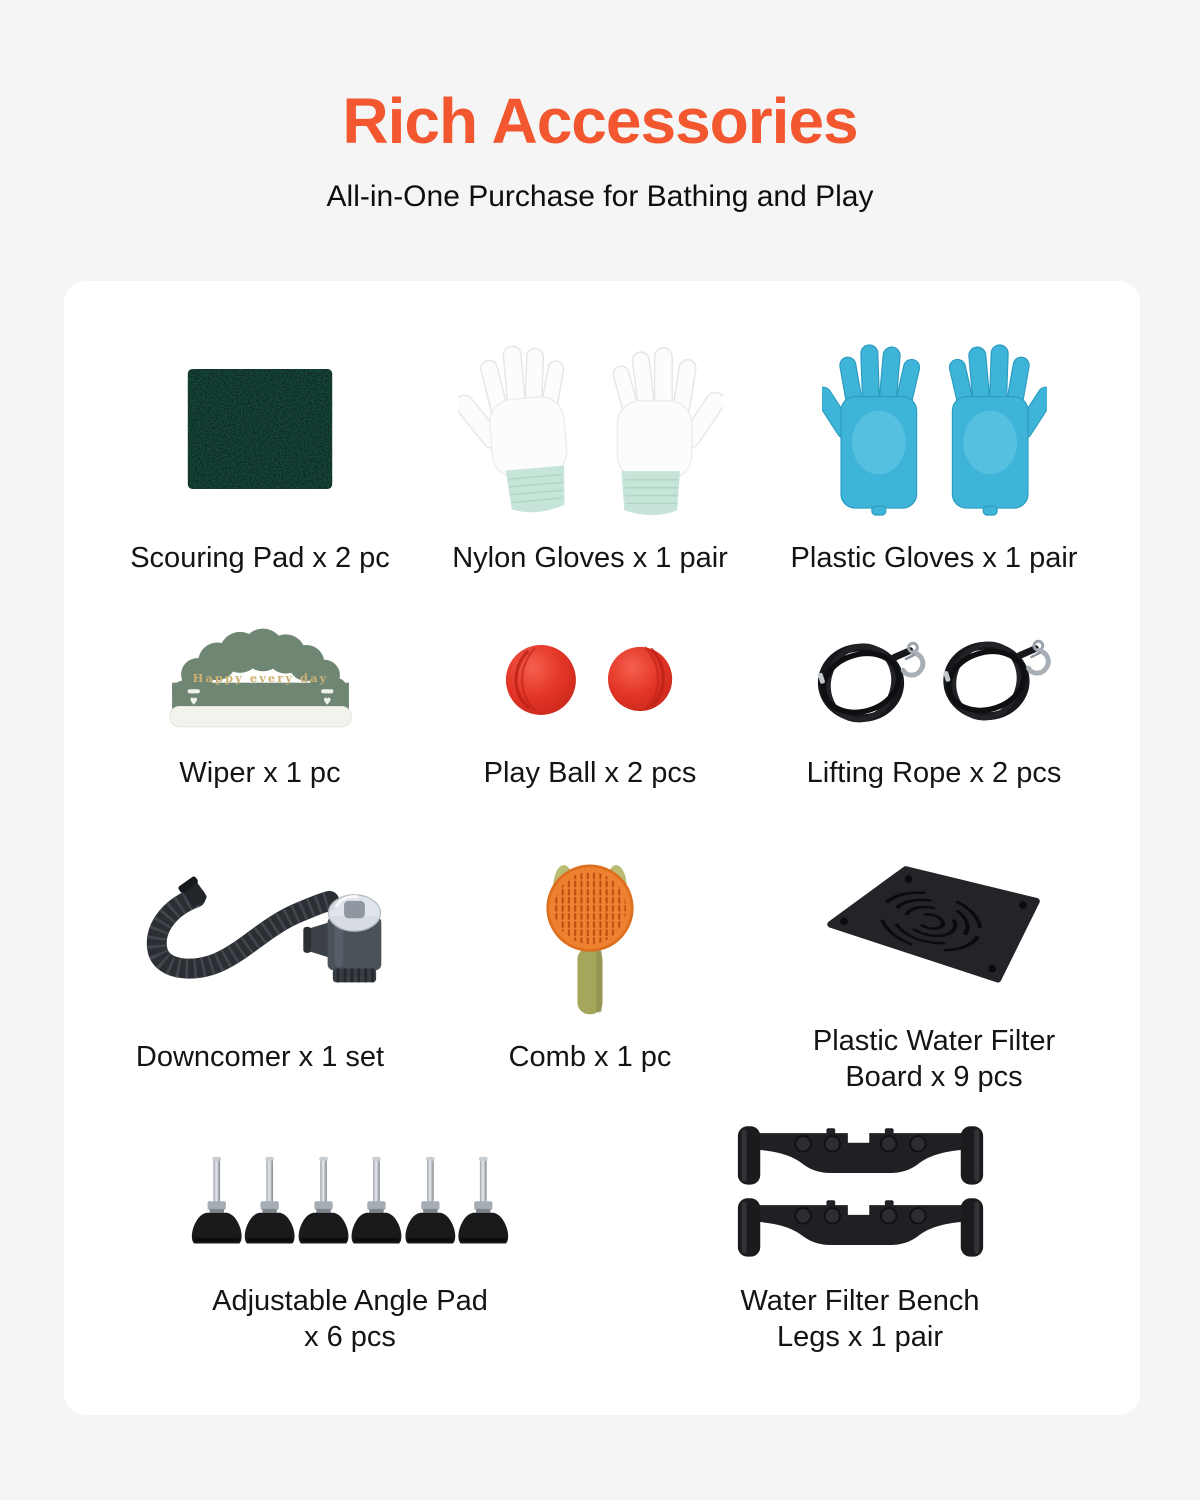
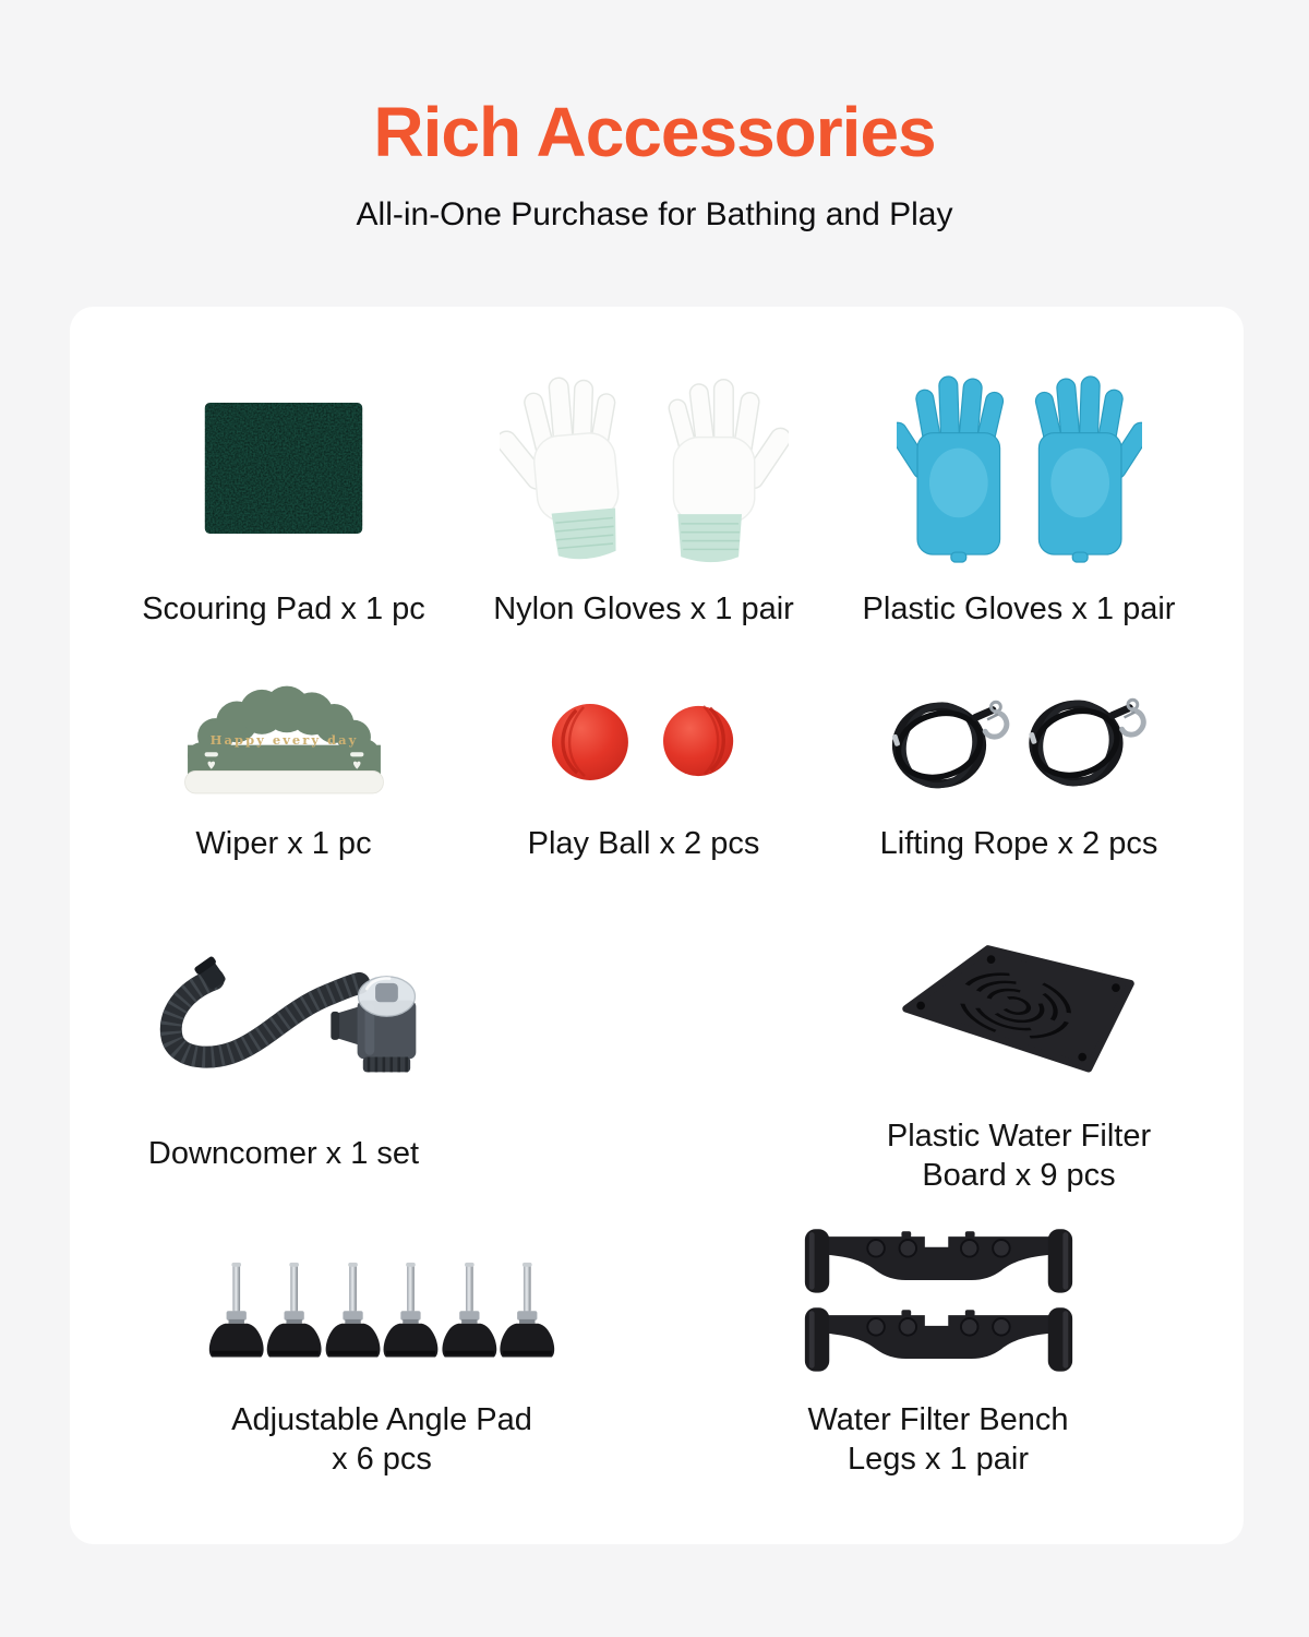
  Rich Accessories
  All-in-One Purchase for Bathing and Play
- Scouring Pad x 2 pc
+ Scouring Pad x 1 pc
  Nylon Gloves x 1 pair
  Plastic Gloves x 1 pair
  Happy every day
  Wiper x 1 pc
  Play Ball x 2 pcs
  Lifting Rope x 2 pcs
  Downcomer x 1 set
- Comb x 1 pc
  Plastic Water Filter
  Board x 9 pcs
  Adjustable Angle Pad
  x 6 pcs
  Water Filter Bench
  Legs x 1 pair
